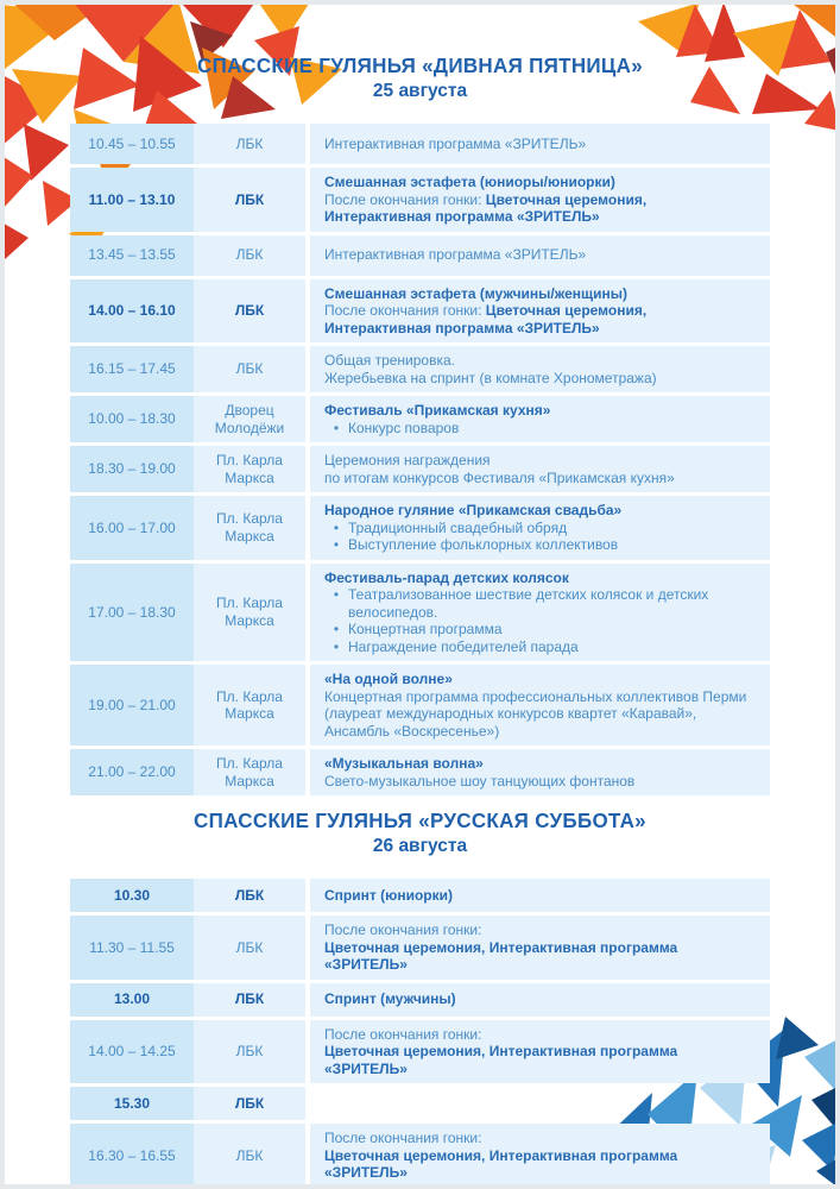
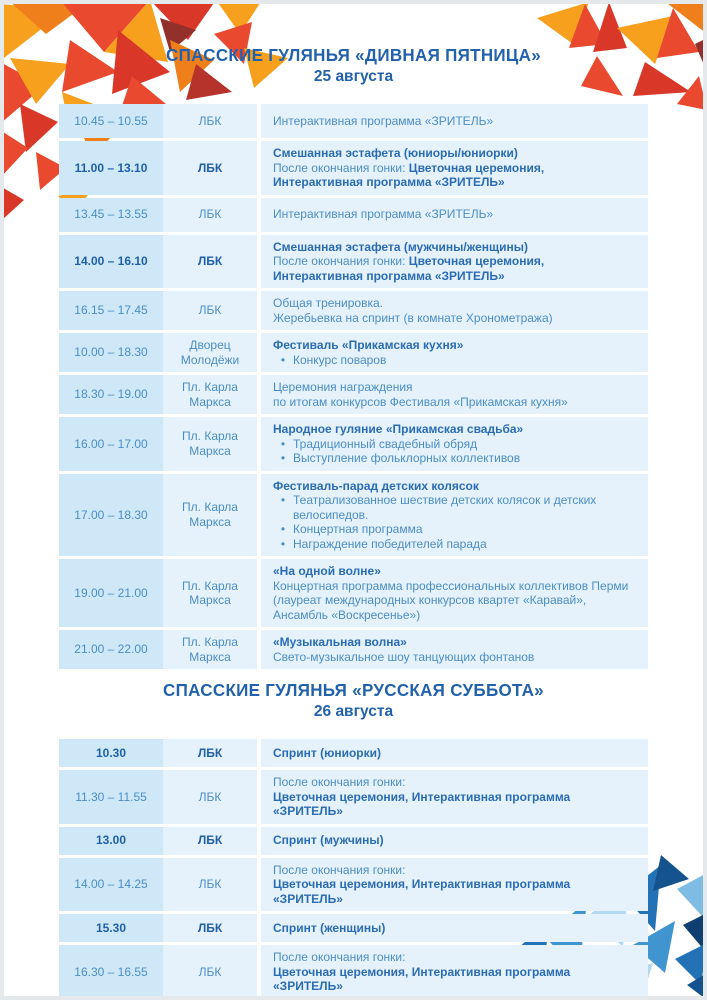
  СПАССКИЕ ГУЛЯНЬЯ «ДИВНАЯ ПЯТНИЦА»
  25 августа
  10.45 – 10.55
  ЛБК
  Интерактивная программа «ЗРИТЕЛЬ»
  11.00 – 13.10
  ЛБК
  Смешанная эстафета (юниоры/юниорки)
  После окончания гонки: Цветочная церемония,
  Интерактивная программа «ЗРИТЕЛЬ»
  13.45 – 13.55
  ЛБК
  Интерактивная программа «ЗРИТЕЛЬ»
  14.00 – 16.10
  ЛБК
  Смешанная эстафета (мужчины/женщины)
  После окончания гонки: Цветочная церемония,
  Интерактивная программа «ЗРИТЕЛЬ»
  16.15 – 17.45
  ЛБК
  Общая тренировка.
  Жеребьевка на спринт (в комнате Хронометража)
  10.00 – 18.30
  Дворец Молодёжи
  Фестиваль «Прикамская кухня»
  •
  Конкурс поваров
  18.30 – 19.00
  Пл. Карла Маркса
  Церемония награждения
  по итогам конкурсов Фестиваля «Прикамская кухня»
  16.00 – 17.00
  Пл. Карла Маркса
  Народное гуляние «Прикамская свадьба»
  •
  Традиционный свадебный обряд
  •
  Выступление фольклорных коллективов
  17.00 – 18.30
  Пл. Карла Маркса
  Фестиваль-парад детских колясок
  •
  Театрализованное шествие детских колясок и детских велосипедов.
  •
  Концертная программа
  •
  Награждение победителей парада
  19.00 – 21.00
  Пл. Карла Маркса
  «На одной волне»
  Концертная программа профессиональных коллективов Перми
  (лауреат международных конкурсов квартет «Каравай»,
  Ансамбль «Воскресенье»)
  21.00 – 22.00
  Пл. Карла Маркса
  «Музыкальная волна»
  Свето-музыкальное шоу танцующих фонтанов
  СПАССКИЕ ГУЛЯНЬЯ «РУССКАЯ СУББОТА»
  26 августа
  10.30
  ЛБК
  Спринт (юниорки)
  11.30 – 11.55
  ЛБК
  После окончания гонки:
  Цветочная церемония, Интерактивная программа «ЗРИТЕЛЬ»
  13.00
  ЛБК
  Спринт (мужчины)
  14.00 – 14.25
  ЛБК
  После окончания гонки:
  Цветочная церемония, Интерактивная программа «ЗРИТЕЛЬ»
  15.30
  ЛБК
+ Спринт (женщины)
  16.30 – 16.55
  ЛБК
  После окончания гонки:
  Цветочная церемония, Интерактивная программа «ЗРИТЕЛЬ»
